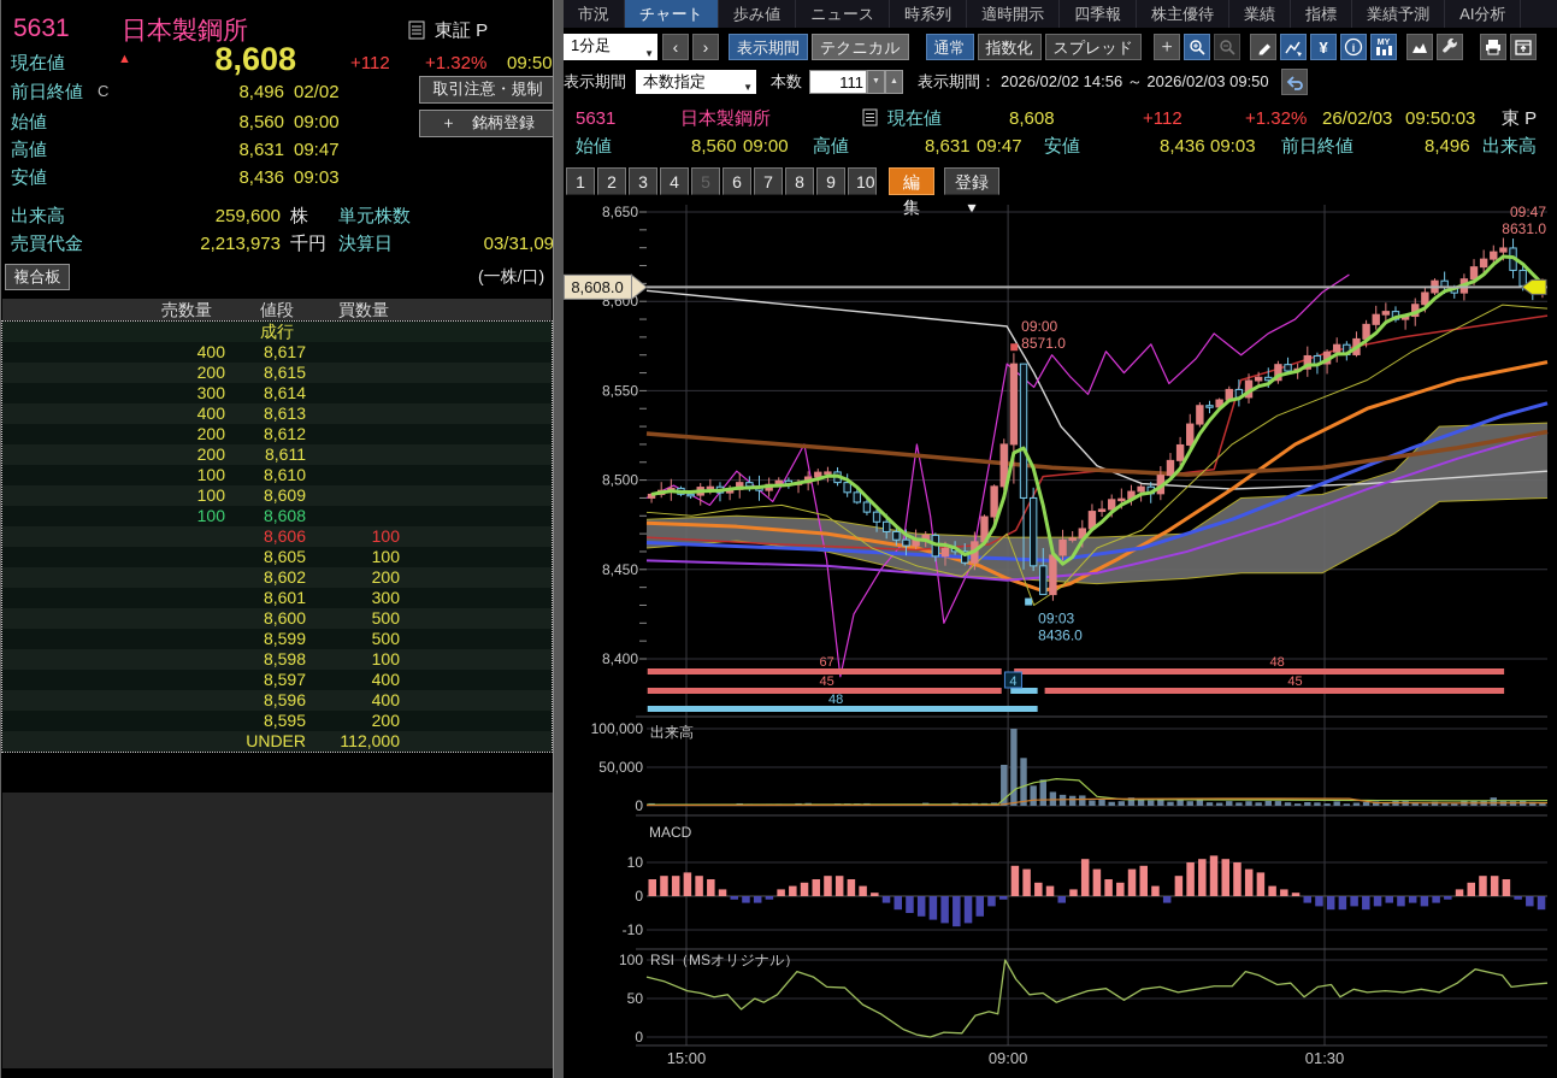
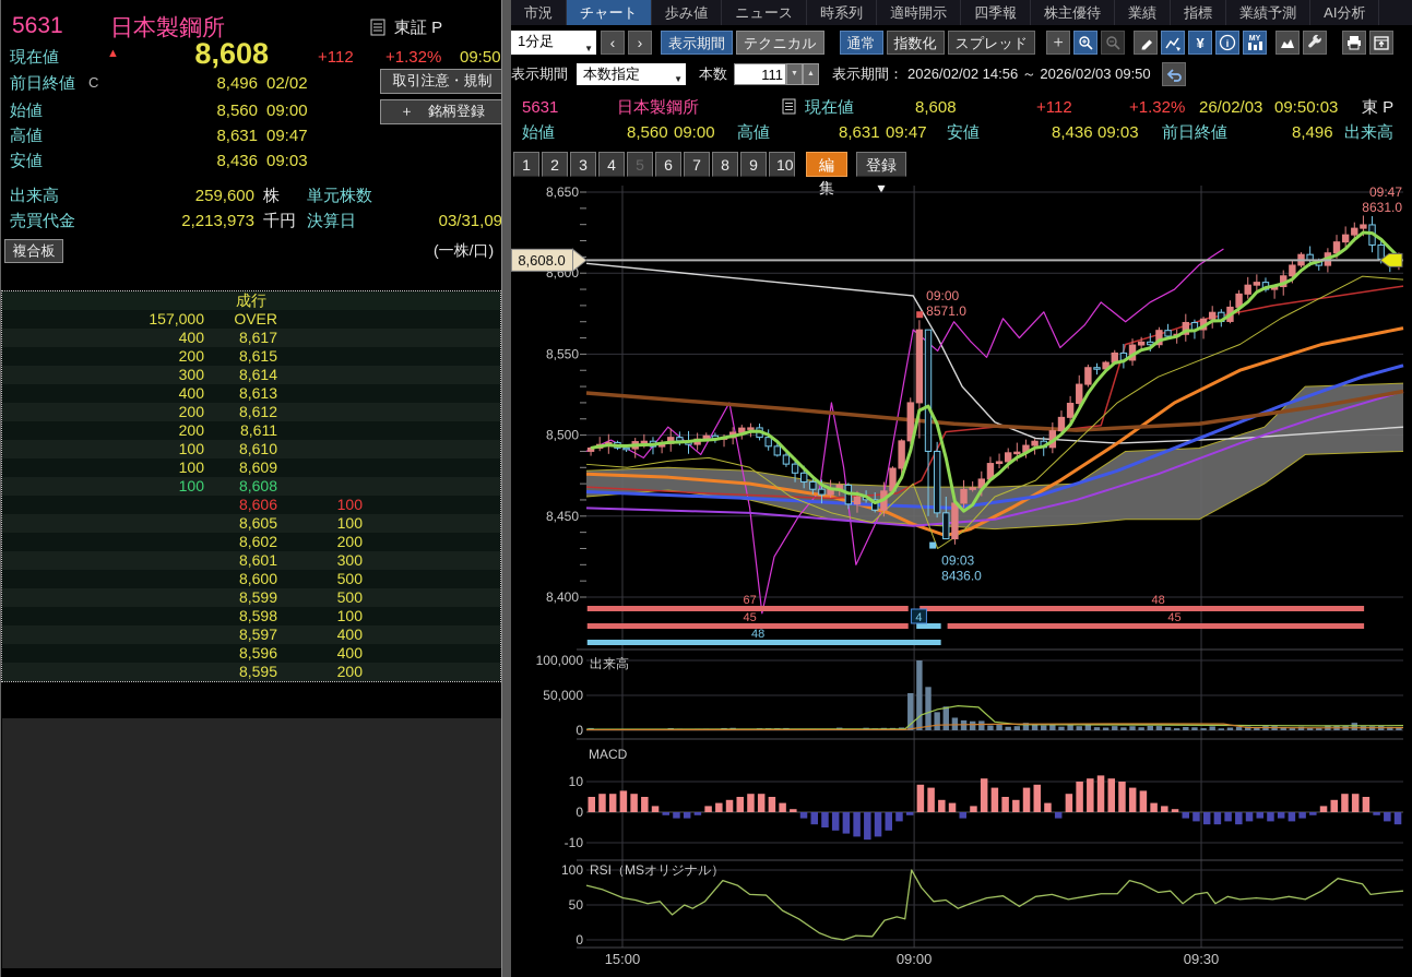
  5631
  日本製鋼所
  東証 P
  現在値
  ▲
  8,608
  +112
  +1.32%
  09:50
  前日終値
  C
  8,496
  02/02
  取引注意・規制
  始値
  8,560
  09:00
  ＋ 銘柄登録
  高値
  8,631
  09:47
  安値
  8,436
  09:03
  出来高
  259,600
  株
  単元株数
  売買代金
  2,213,973
  千円
  決算日
  03/31,09
  複合板
  (一株/口)
- 売数量
- 値段
- 買数量
  成行
+ OVER
+ 157,000
  8,617
  400
  8,615
  200
  8,614
  300
  8,613
  400
  8,612
  200
  8,611
  200
  8,610
  100
  8,609
  100
  8,608
  100
  8,606
  100
  8,605
  100
  8,602
  200
  8,601
  300
  8,600
  500
  8,599
  500
  8,598
  100
  8,597
  400
  8,596
  400
  8,595
  200
- UNDER
- 112,000
  市況
  チャート
  歩み値
  ニュース
  時系列
  適時開示
  四季報
  株主優待
  業績
  指標
  業績予測
  AI分析
  1分足
  ▼
  ‹
  ›
  表示期間
  テクニカル
  通常
  指数化
  スプレッド
  ＋
  ¥
  i
  表示期間
  本数指定
  ▼
  本数
  111
  表示期間：
  2026/02/02 14:56 ～ 2026/02/03 09:50
  5631
  日本製鋼所
  現在値
  8,608
  +112
  +1.32%
  26/02/03
  09:50:03
  東 P
  始値
  8,560
  09:00
  高値
  8,631
  09:47
  安値
  8,436
  09:03
  前日終値
  8,496
  出来高
  1
  2
  3
  4
  5
  6
  7
  8
  9
  10
  編集
  登録 ▾
  8,650
  8,600
  8,550
  8,500
  8,450
  8,400
  15:00
  09:00
- 01:30
+ 09:30
  100,000
  50,000
  0
  10
  0
  -10
  100
  50
  0
  67
  48
  45
  4
  45
  48
  出来高
  MACD
  RSI（MSオリジナル）
  8,608.0
  09:47
  8631.0
  09:00
  8571.0
  09:03
  8436.0
